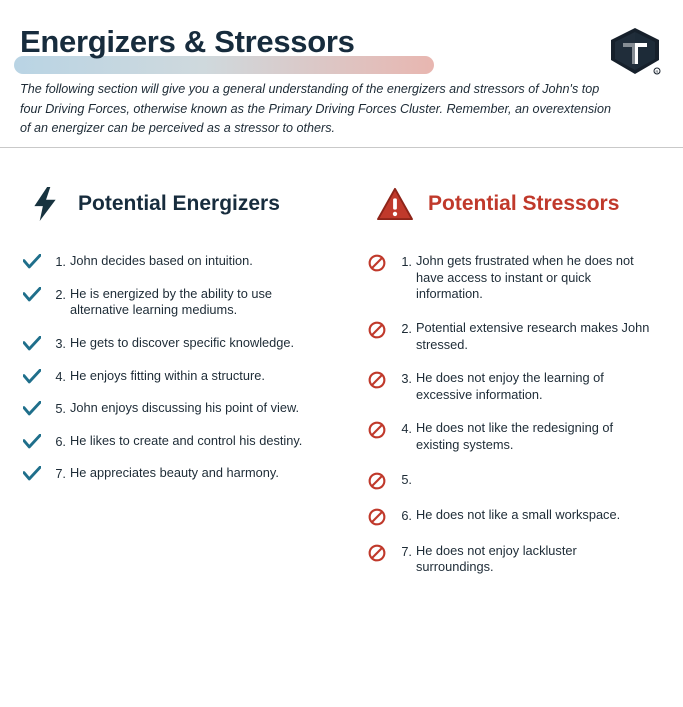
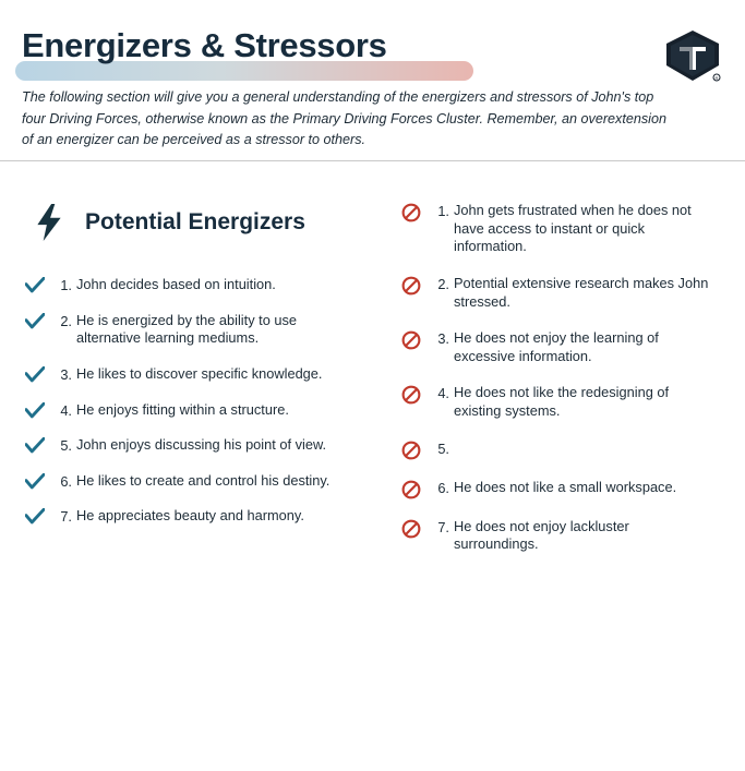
  Energizers & Stressors
  The following section will give you a general understanding of the energizers and stressors of John's top four Driving Forces, otherwise known as the Primary Driving Forces Cluster. Remember, an overextension of an energizer can be perceived as a stressor to others.
  Potential Energizers
  1.
  John decides based on intuition.
  2.
  He is energized by the ability to use alternative learning mediums.
  3.
- He gets to discover specific knowledge.
+ He likes to discover specific knowledge.
  4.
  He enjoys fitting within a structure.
  5.
  John enjoys discussing his point of view.
  6.
  He likes to create and control his destiny.
  7.
  He appreciates beauty and harmony.
- Potential Stressors
  1.
  John gets frustrated when he does not have access to instant or quick information.
  2.
  Potential extensive research makes John stressed.
  3.
  He does not enjoy the learning of excessive information.
  4.
  He does not like the redesigning of existing systems.
  5.
  6.
  He does not like a small workspace.
  7.
  He does not enjoy lackluster surroundings.
